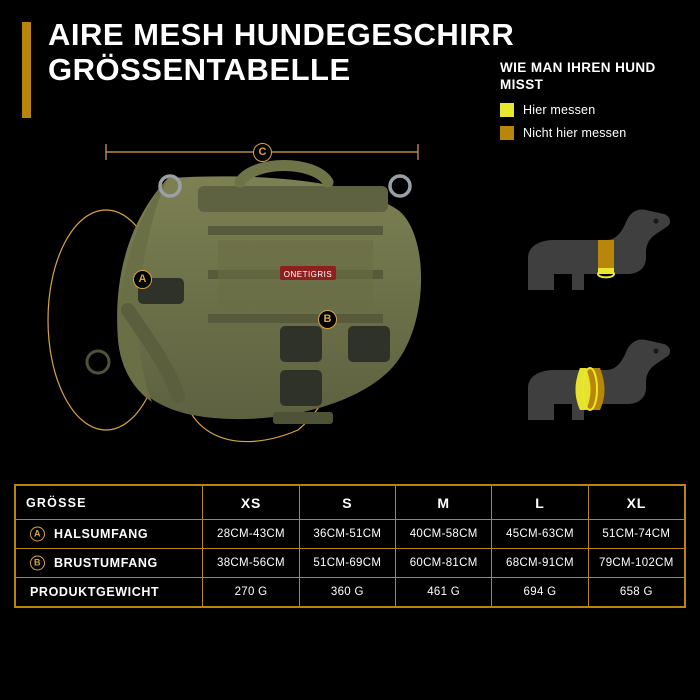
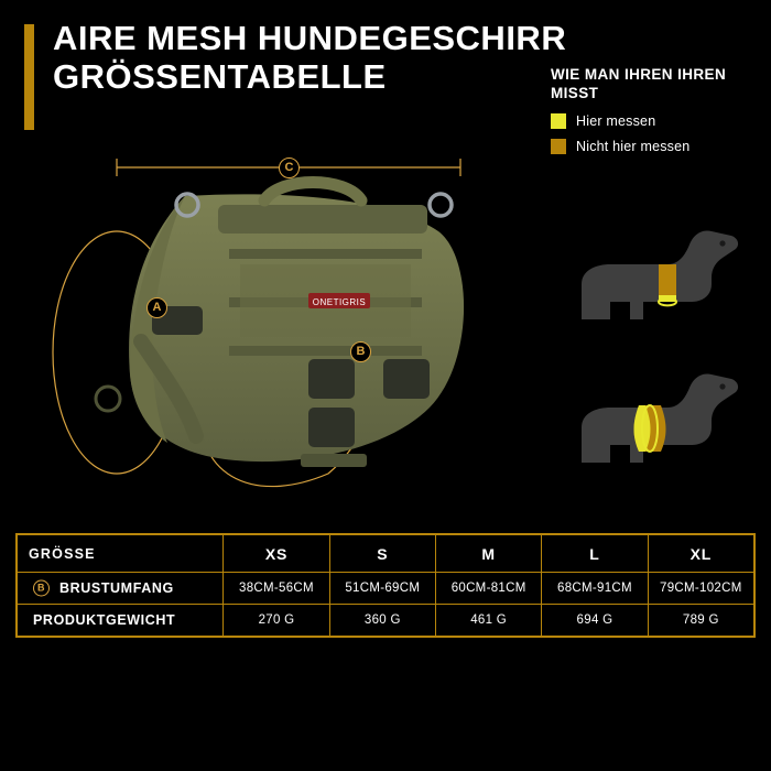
  AIRE MESH HUNDEGESCHIRR GRÖSSENTABELLE
- WIE MAN IHREN HUND MISST
+ WIE MAN IHREN IHREN MISST
  Hier messen
  Nicht hier messen
  ONETIGRIS
  A
  B
  C
  GRÖSSE	XS	S	M	L	XL
- A HALSUMFANG	28CM-43CM	36CM-51CM	40CM-58CM	45CM-63CM	51CM-74CM
  B BRUSTUMFANG	38CM-56CM	51CM-69CM	60CM-81CM	68CM-91CM	79CM-102CM
- PRODUKTGEWICHT	270 G	360 G	461 G	694 G	658 G
+ PRODUKTGEWICHT	270 G	360 G	461 G	694 G	789 G
